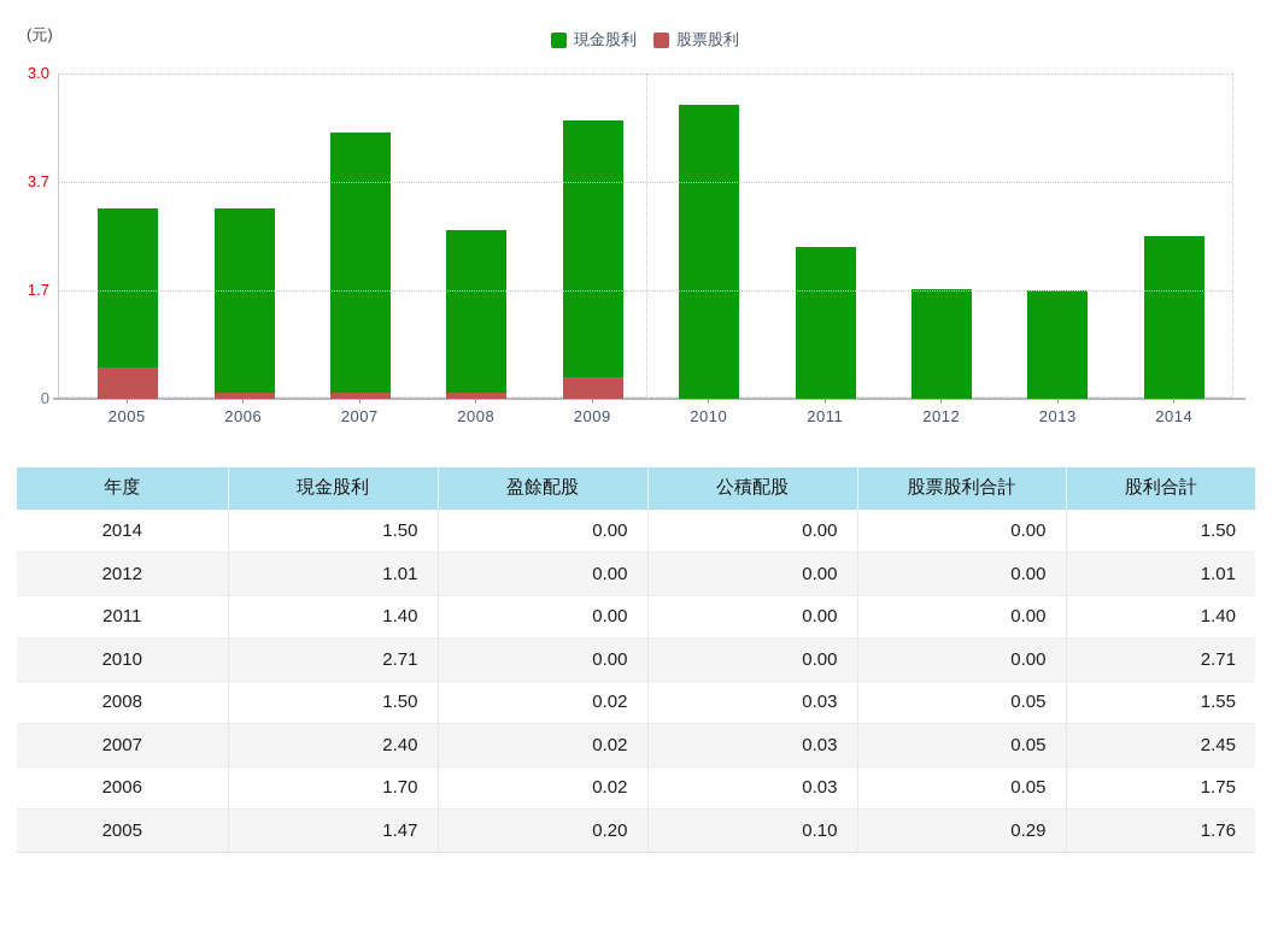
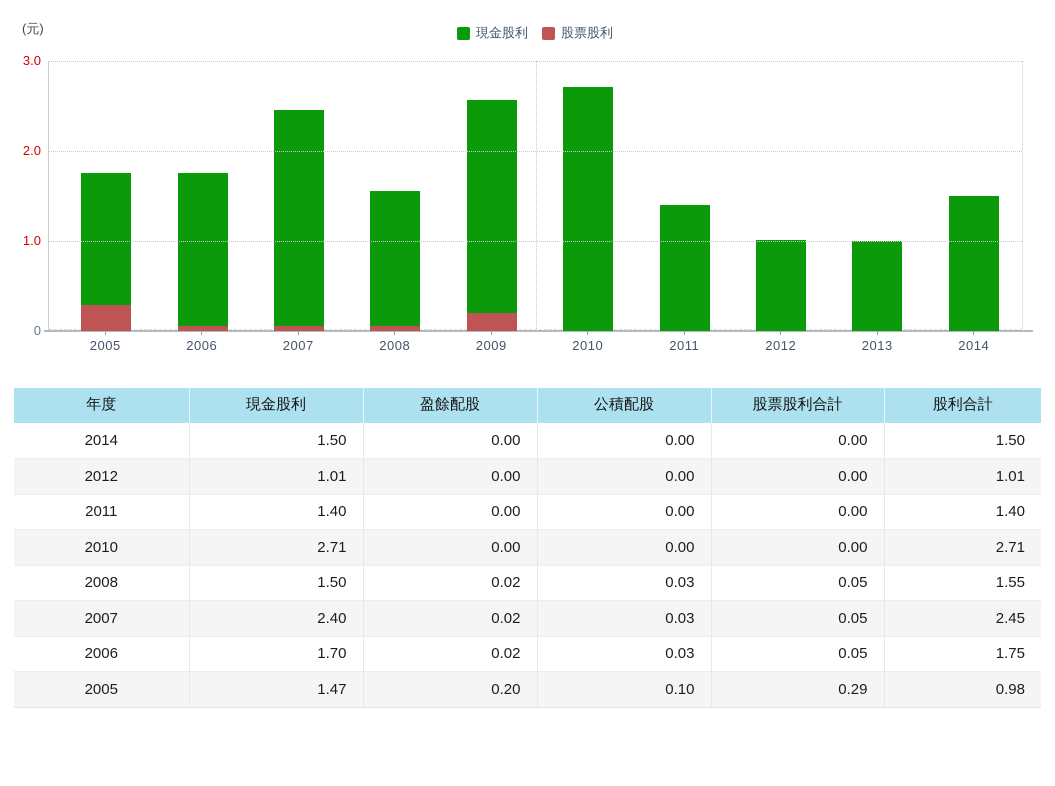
  (元)
  現金股利
  股票股利
  3.0
- 3.7
+ 2.0
- 1.7
+ 1.0
  0
  2005
  2006
  2007
  2008
  2009
  2010
  2011
  2012
  2013
  2014
  年度	現金股利	盈餘配股	公積配股	股票股利合計	股利合計
  2014	1.50	0.00	0.00	0.00	1.50
  2012	1.01	0.00	0.00	0.00	1.01
  2011	1.40	0.00	0.00	0.00	1.40
  2010	2.71	0.00	0.00	0.00	2.71
  2008	1.50	0.02	0.03	0.05	1.55
  2007	2.40	0.02	0.03	0.05	2.45
  2006	1.70	0.02	0.03	0.05	1.75
- 2005	1.47	0.20	0.10	0.29	1.76
+ 2005	1.47	0.20	0.10	0.29	0.98
